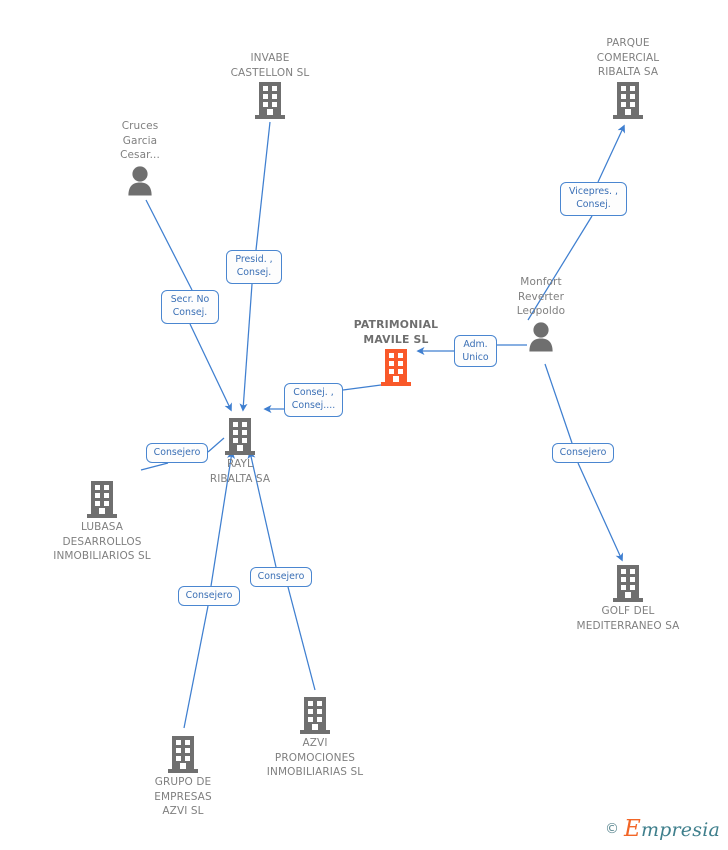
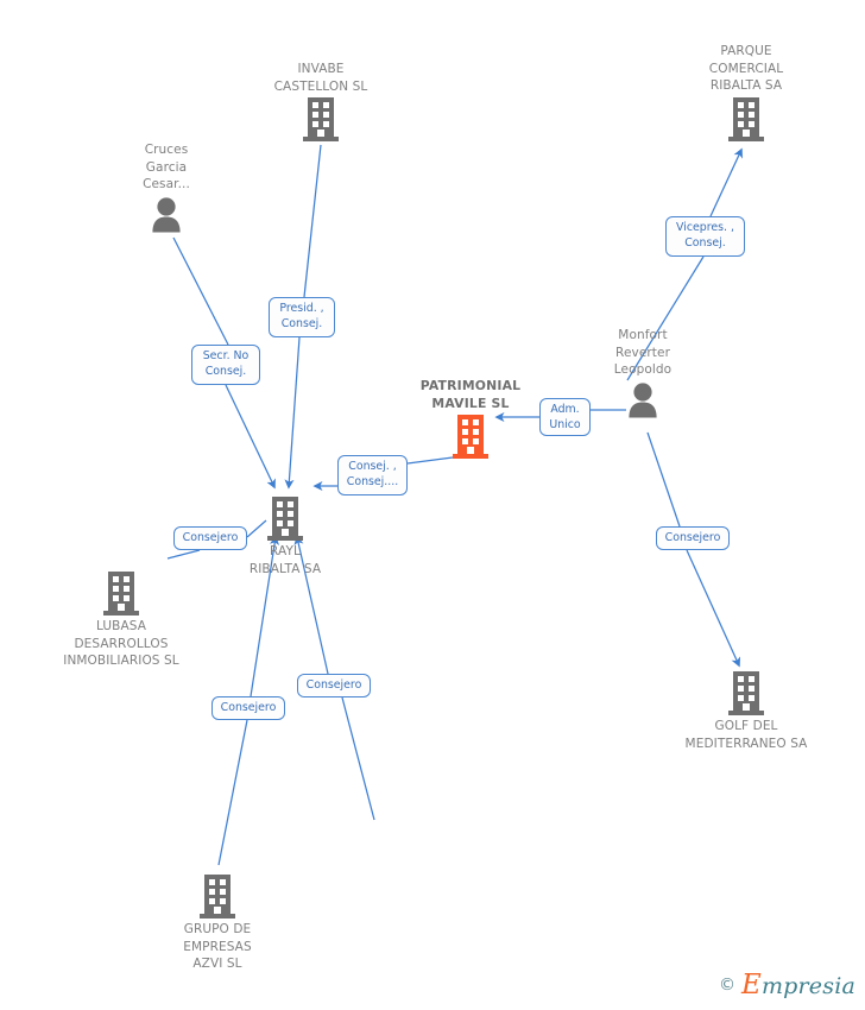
  INVABE
  CASTELLON SL
  PARQUE
  COMERCIAL
  RIBALTA SA
  Cruces
  Garcia
  Cesar...
  Monfort
  Reverter
  Leopoldo
  PATRIMONIAL
  MAVILE SL
  RAYL
  RIBALTA SA
  LUBASA
  DESARROLLOS
  INMOBILIARIOS SL
  GOLF DEL
  MEDITERRANEO SA
- AZVI
- PROMOCIONES
- INMOBILIARIAS SL
  GRUPO DE
  EMPRESAS
  AZVI SL
  Presid. ,
  Consej.
  Secr. No
  Consej.
  Consej. ,
  Consej....
  Adm.
  Unico
  Vicepres. ,
  Consej.
  Consejero
  Consejero
  Consejero
  Consejero
  ©
  Empresia
